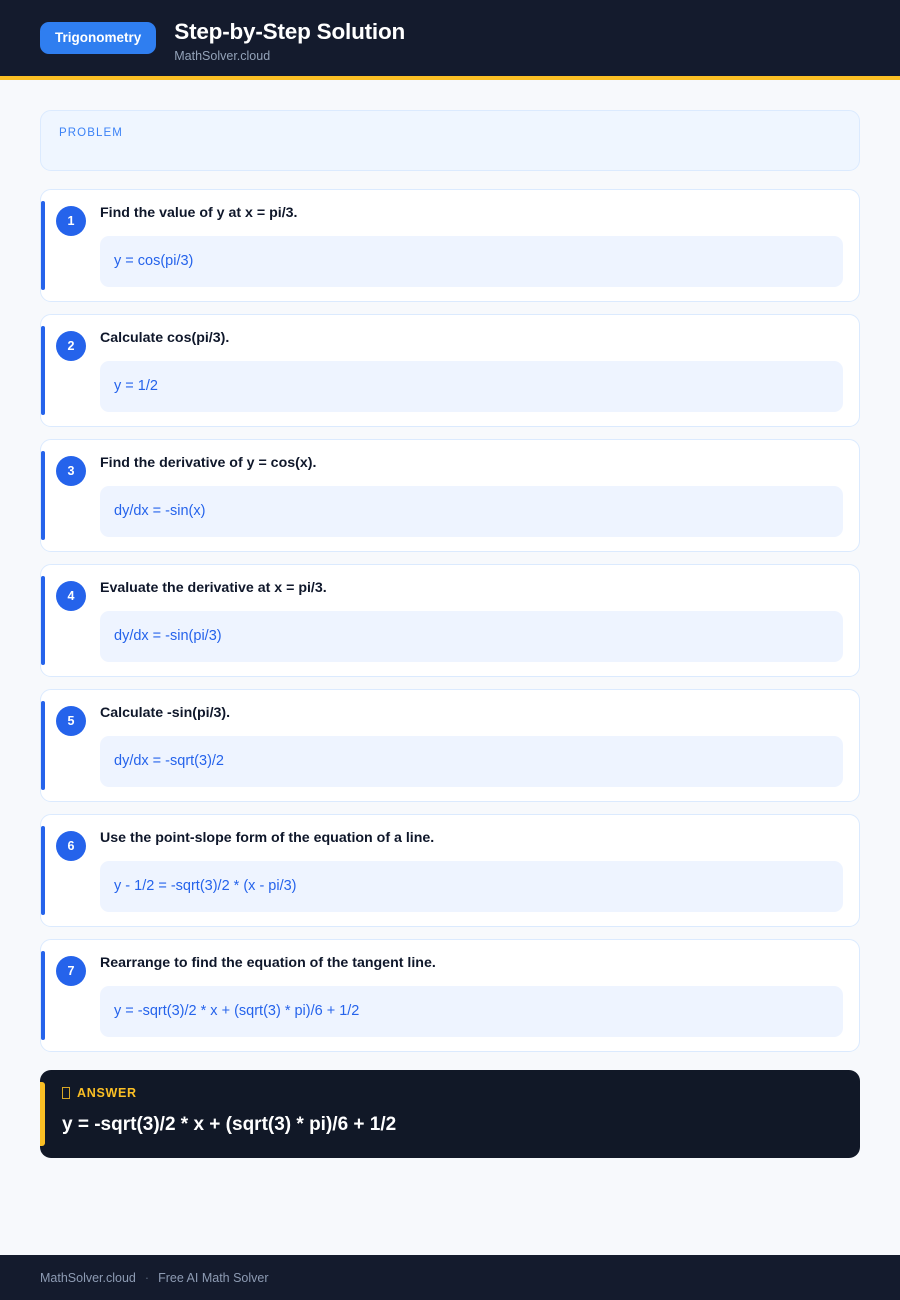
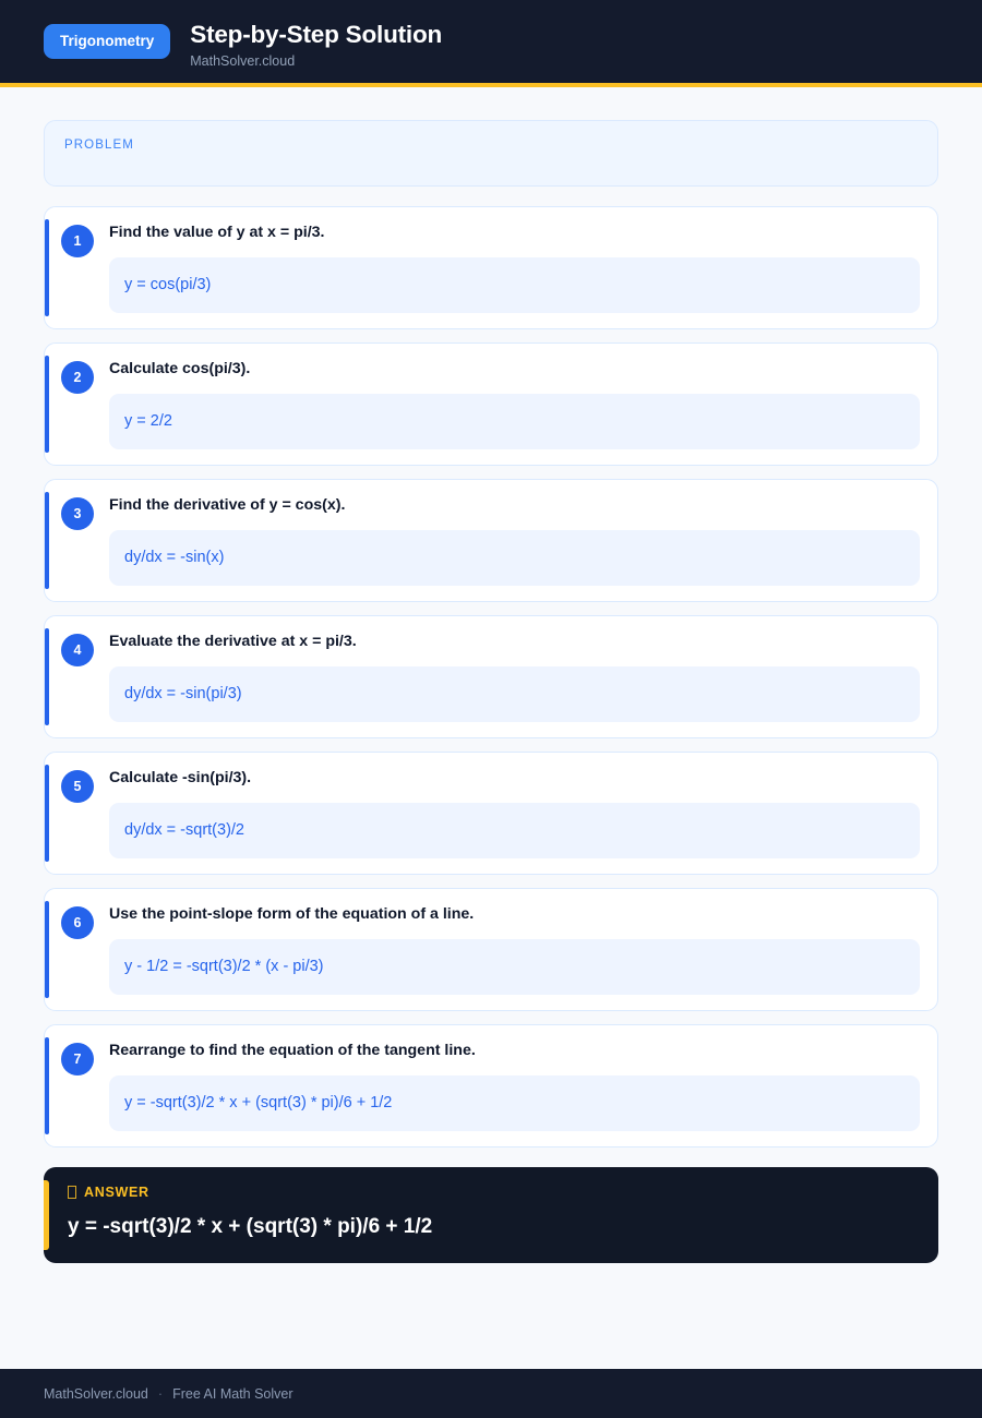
  Trigonometry
  Step-by-Step Solution
  MathSolver.cloud
  PROBLEM
  1
  Find the value of y at x = pi/3.
  y = cos(pi/3)
  2
  Calculate cos(pi/3).
- y = 1/2
+ y = 2/2
  3
  Find the derivative of y = cos(x).
  dy/dx = -sin(x)
  4
  Evaluate the derivative at x = pi/3.
  dy/dx = -sin(pi/3)
  5
  Calculate -sin(pi/3).
  dy/dx = -sqrt(3)/2
  6
  Use the point-slope form of the equation of a line.
  y - 1/2 = -sqrt(3)/2 * (x - pi/3)
  7
  Rearrange to find the equation of the tangent line.
  y = -sqrt(3)/2 * x + (sqrt(3) * pi)/6 + 1/2
  ANSWER
  y = -sqrt(3)/2 * x + (sqrt(3) * pi)/6 + 1/2
  MathSolver.cloud
  ·
  Free AI Math Solver
